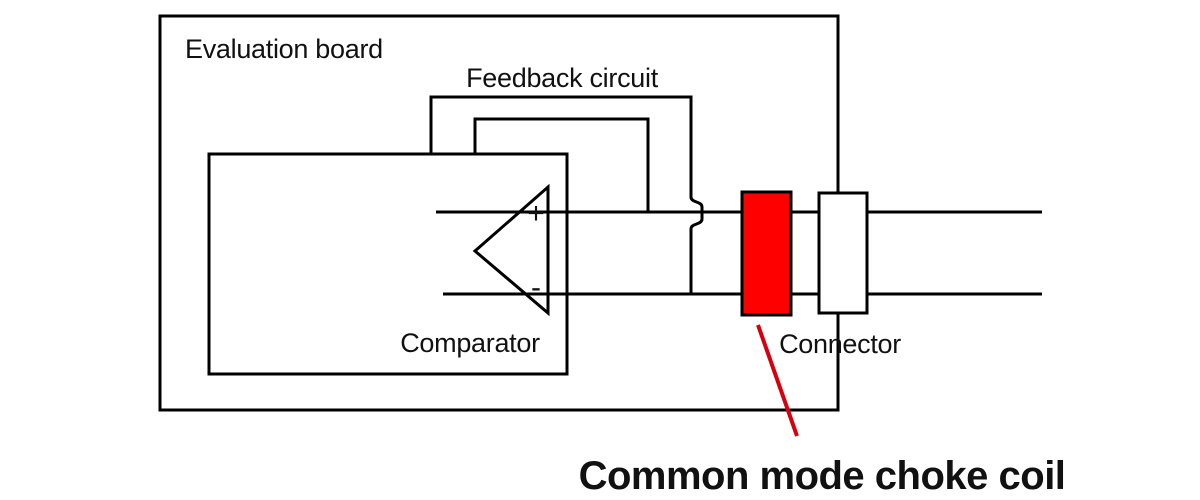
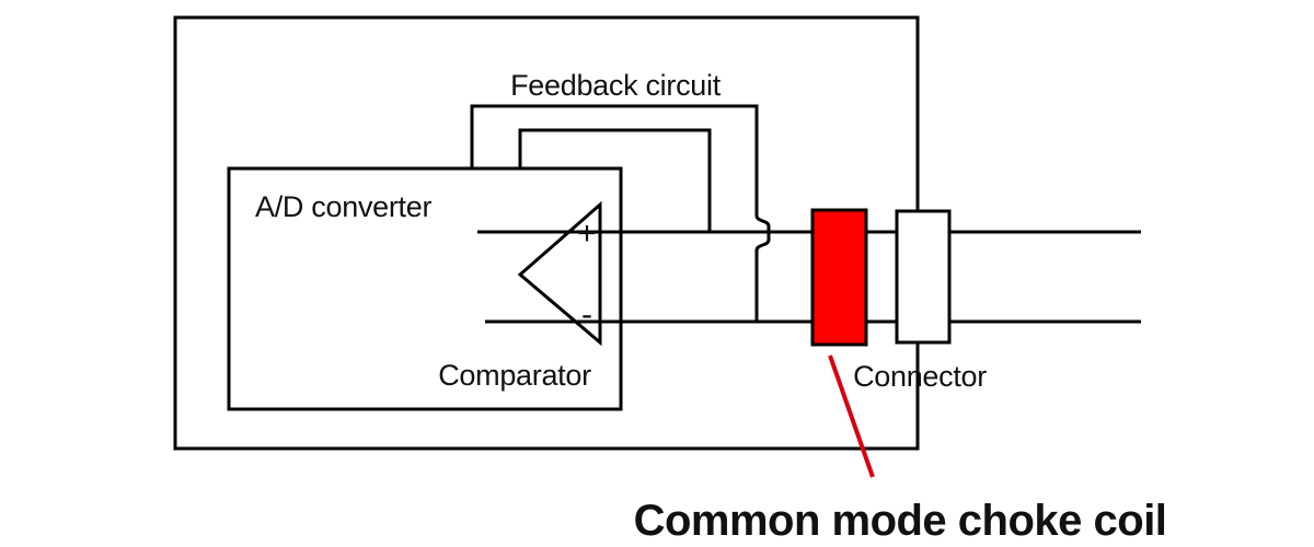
  +
  -
- Evaluation board
  Feedback circuit
+ A/D converter
  Comparator
  Connector
  Common mode choke coil
